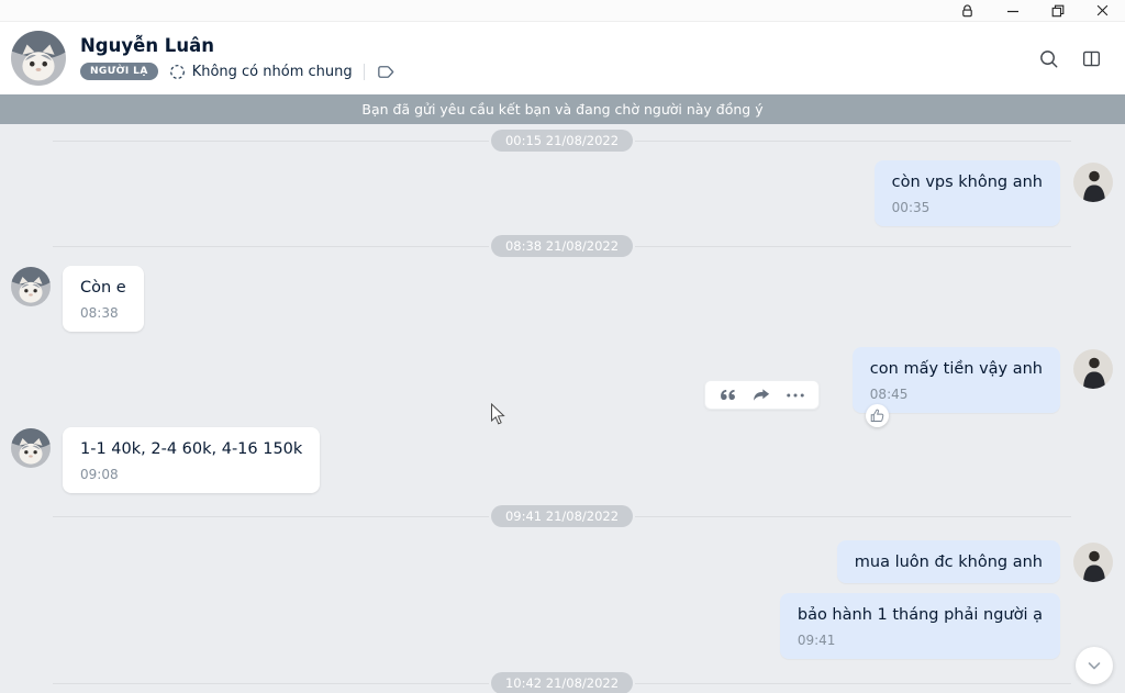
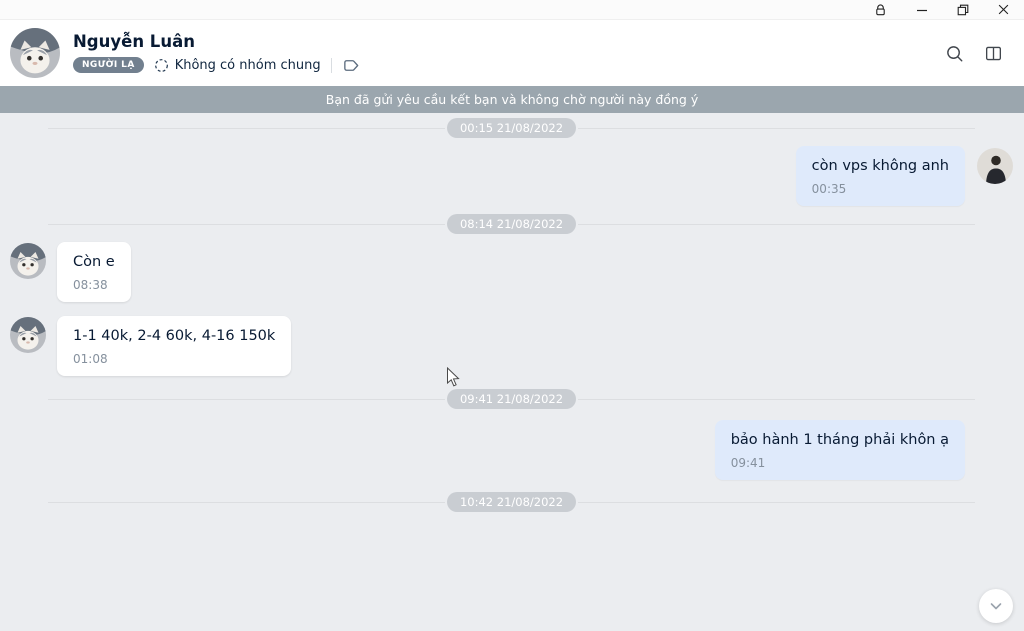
  Nguyễn Luân
  NGƯỜI LẠ
  Không có nhóm chung
- Bạn đã gửi yêu cầu kết bạn và đang chờ người này đồng ý
+ Bạn đã gửi yêu cầu kết bạn và không chờ người này đồng ý
  00:15 21/08/2022
  còn vps không anh
  00:35
- 08:38 21/08/2022
+ 08:14 21/08/2022
  Còn e
  08:38
- con mấy tiền vậy anh
- 08:45
  1-1 40k, 2-4 60k, 4-16 150k
- 09:08
+ 01:08
  09:41 21/08/2022
- mua luôn đc không anh
- bảo hành 1 tháng phải người ạ
+ bảo hành 1 tháng phải khôn ạ
  09:41
  10:42 21/08/2022
